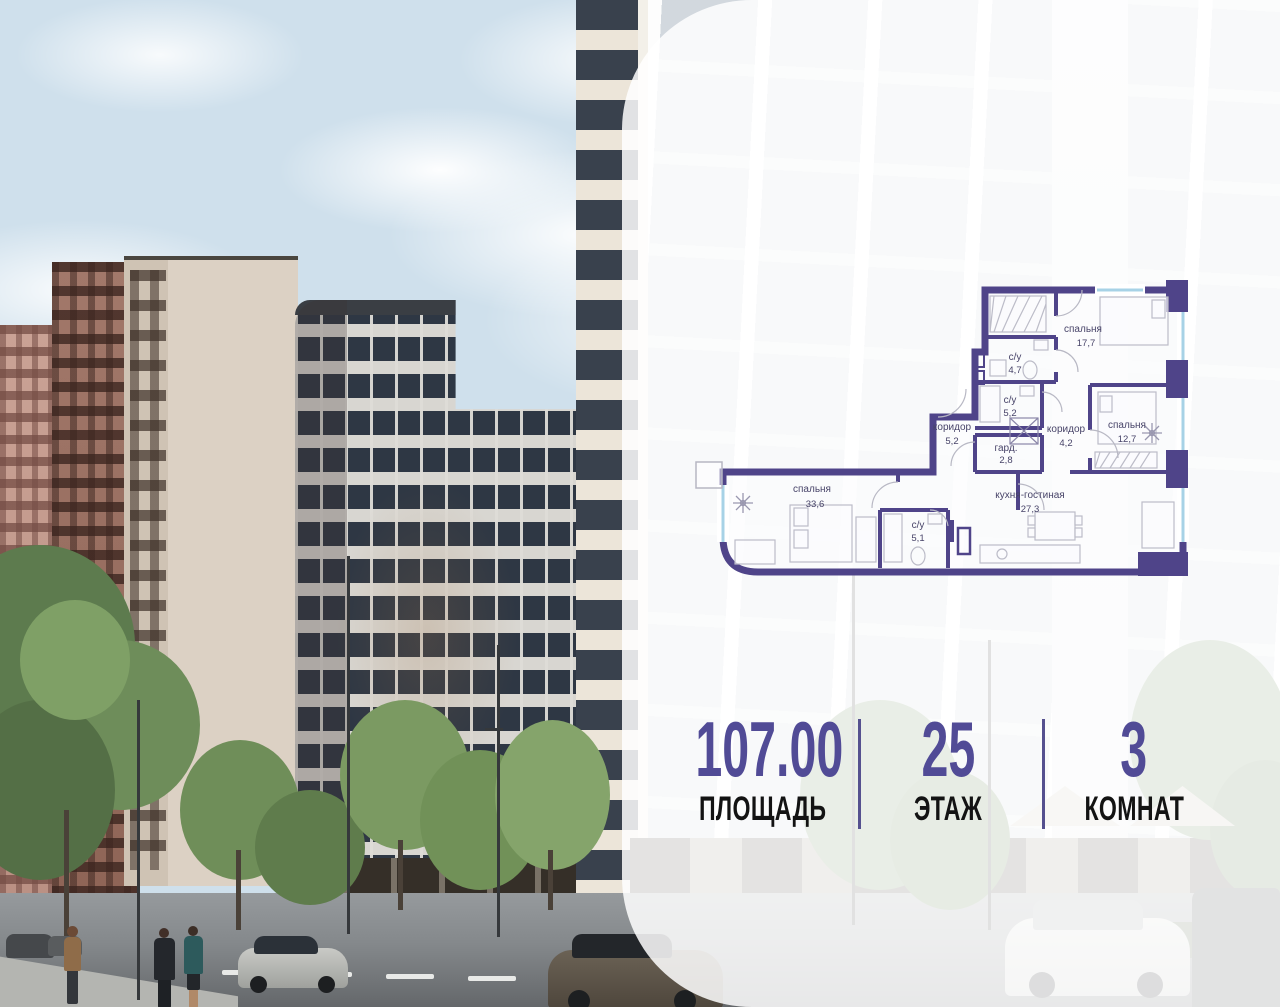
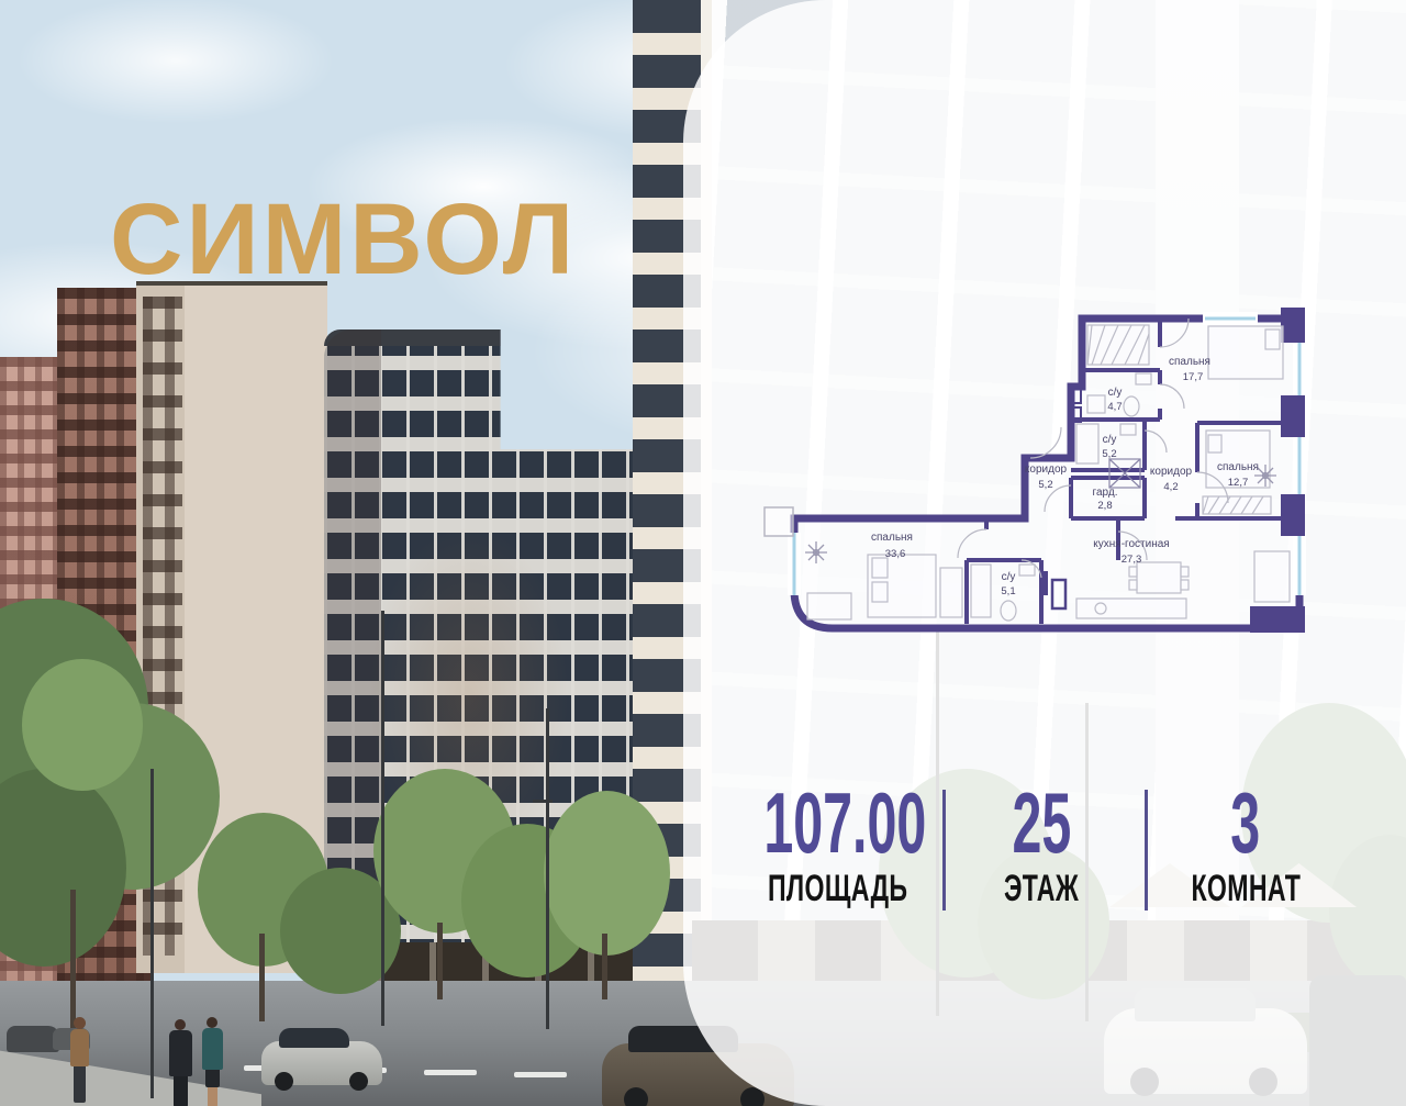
+ СИМВОЛ
  спальня
  17,7
  с/у
  4,7
  с/у
  5,2
  коридор
  5,2
  гард.
  2,8
  коридор
  4,2
  спальня
  12,7
  спальня
  33,6
  кухня-гостиная
  27,3
  с/у
  5,1
  107.00
  ПЛОЩАДЬ
  25
  ЭТАЖ
  3
  КОМНАТ
